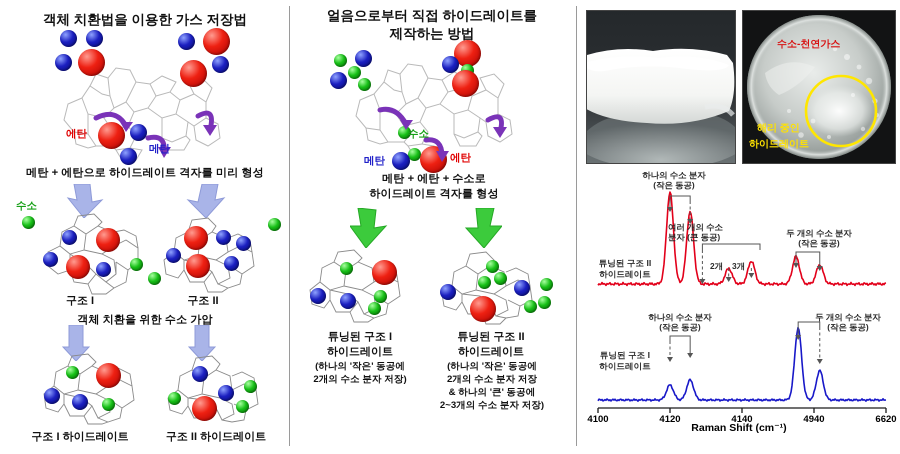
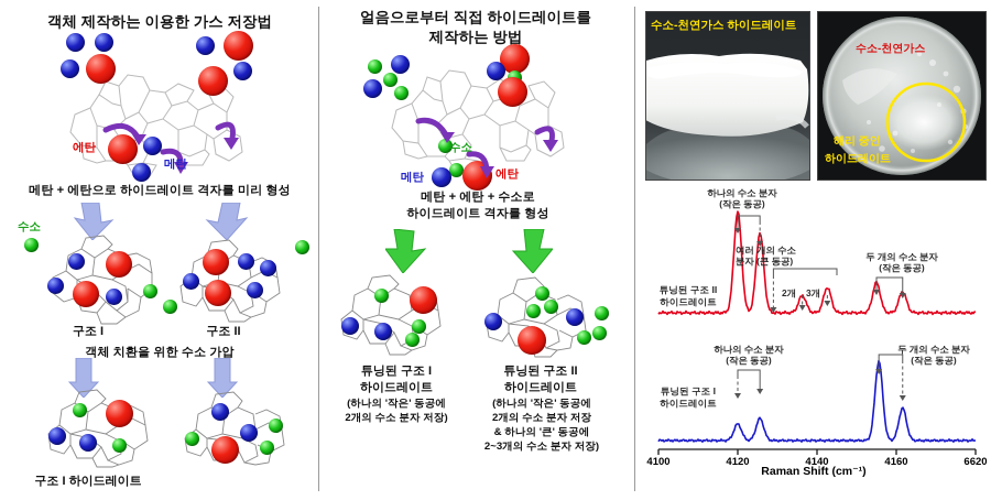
- 객체 치환법을 이용한 가스 저장법
+ 객체 제작하는 이용한 가스 저장법
  에탄
  메탄
  메탄 + 에탄으로 하이드레이트 격자를 미리 형성
  수소
  구조 I
  구조 II
  객체 치환을 위한 수소 가압
  구조 I 하이드레이트
- 구조 II 하이드레이트
  얼음으로부터 직접 하이드레이트를
  제작하는 방법
  수소
  메탄
  에탄
  메탄 + 에탄 + 수소로
  하이드레이트 격자를 형성
  튜닝된 구조 I
  하이드레이트
  (하나의 '작은' 동공에
  2개의 수소 분자 저장)
  튜닝된 구조 II
  하이드레이트
  (하나의 '작은' 동공에
  2개의 수소 분자 저장
  & 하나의 '큰' 동공에
  2~3개의 수소 분자 저장)
+ 수소-천연가스 하이드레이트
  수소-천연가스
  해리 중인
  하이드레이트
  하나의 수소 분자
  (작은 동공)
  여러 개의 수소
  분자 (큰 동공)
  두 개의 수소 분자
  (작은 동공)
  2개
  3개
  튜닝된 구조 II
  하이드레이트
  하나의 수소 분자
  (작은 동공)
  두 개의 수소 분자
  (작은 동공)
  튜닝된 구조 I
  하이드레이트
  4100
  4120
  4140
- 4940
+ 4160
  6620
  Raman Shift (cm⁻¹)
